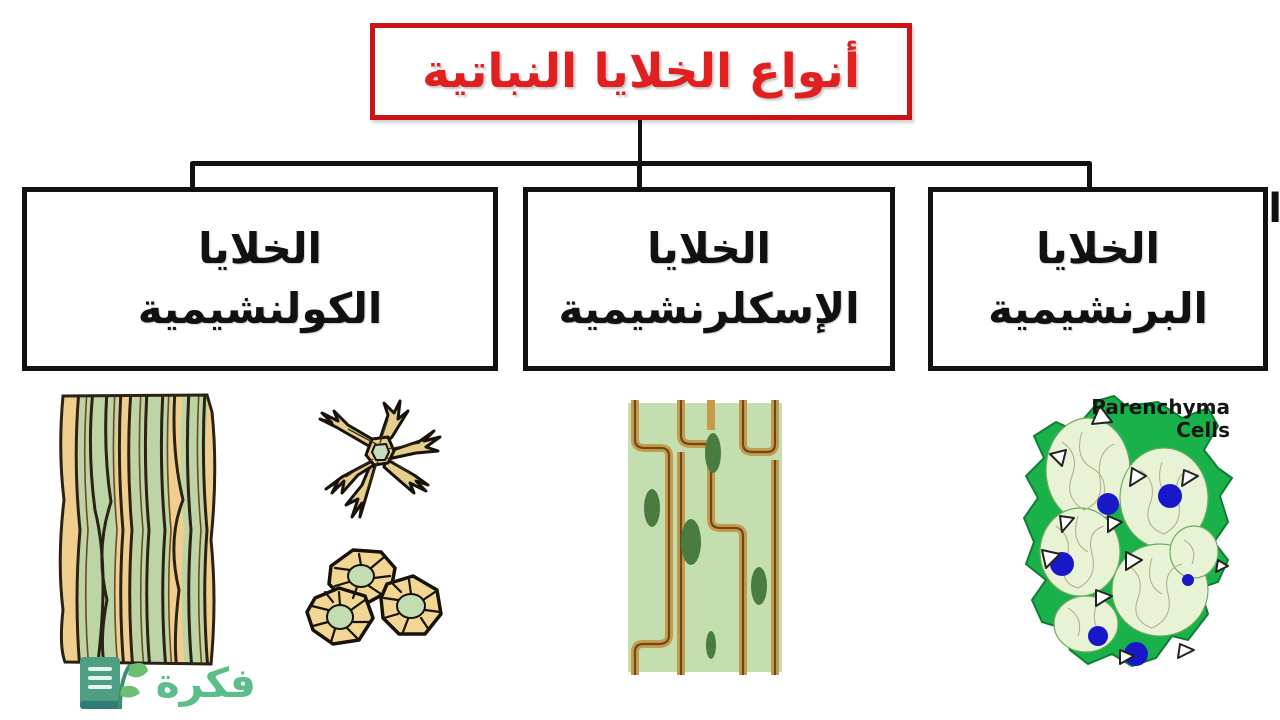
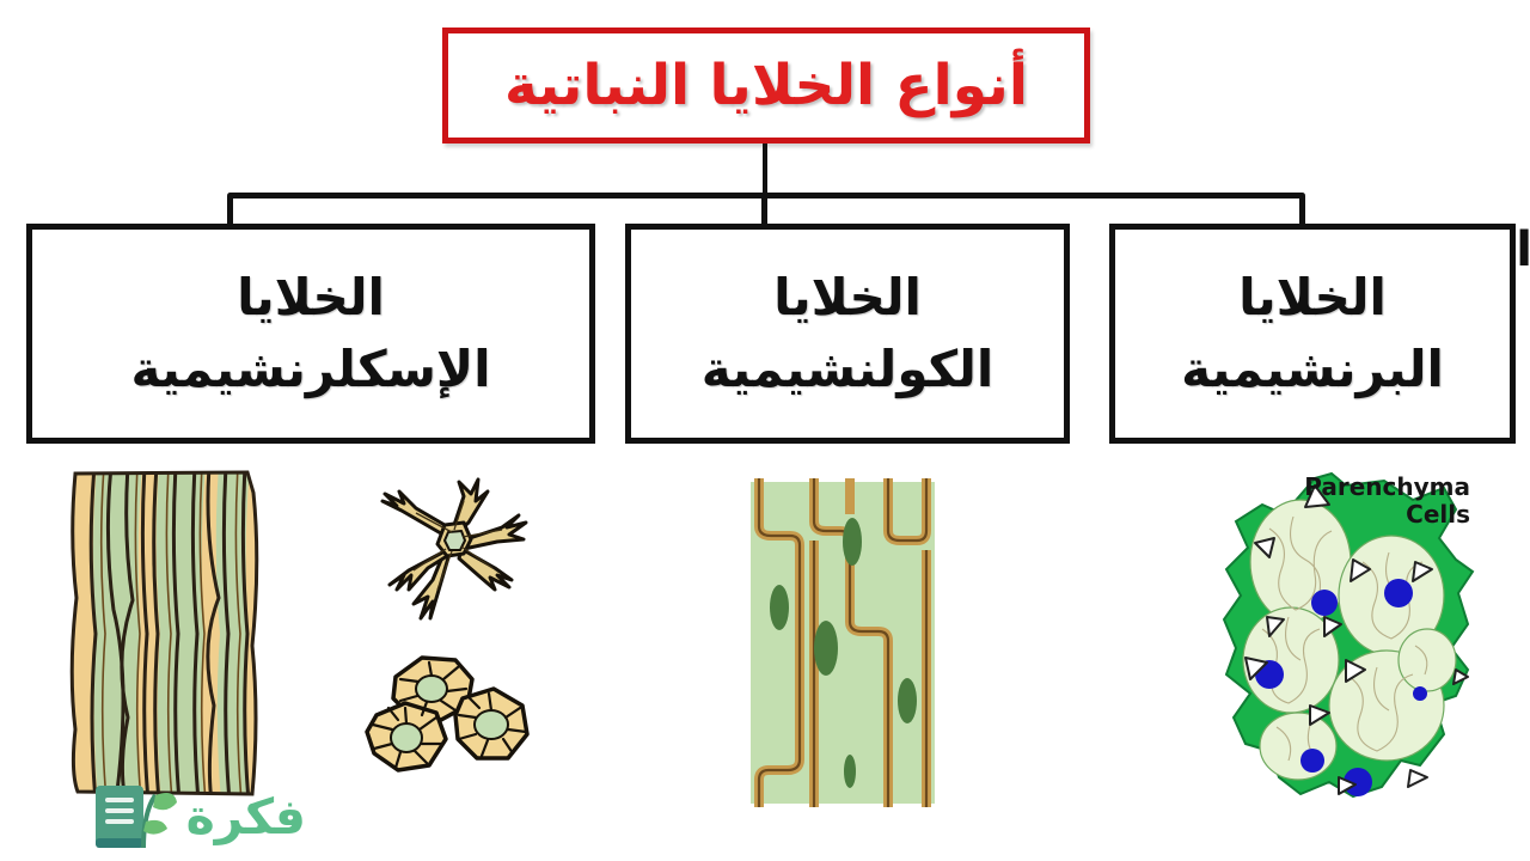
  أنواع الخلايا النباتية
  الخلايا
- الكولنشيمية
+ الإسكلرنشيمية
  الخلايا
- الإسكلرنشيمية
+ الكولنشيمية
  الخلايا
  البرنشيمية
  Parenchyma
  Cells
  فكرة
